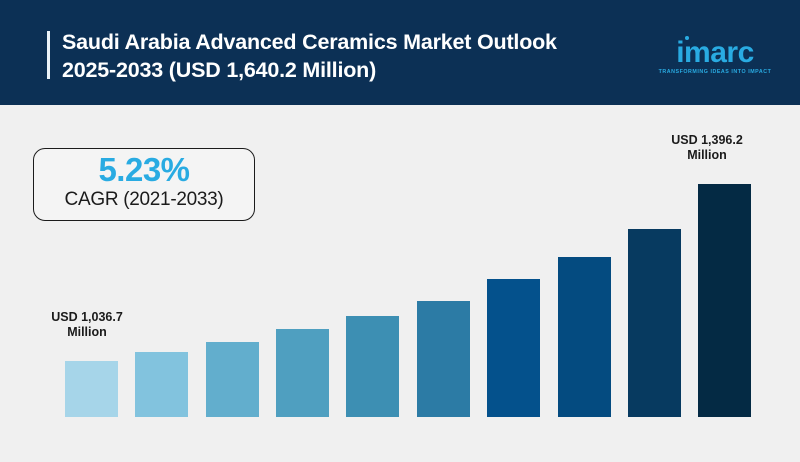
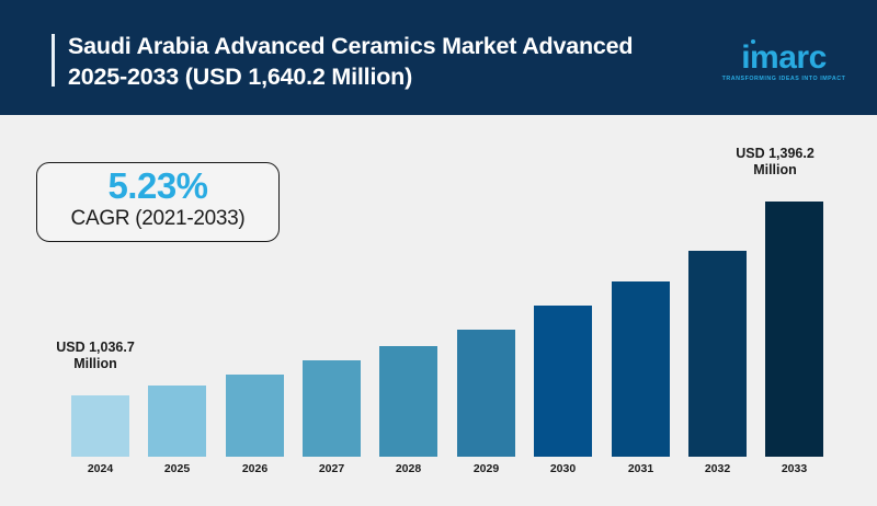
- Saudi Arabia Advanced Ceramics Market Outlook
+ Saudi Arabia Advanced Ceramics Market Advanced
  2025-2033 (USD 1,640.2 Million)
  imarc
  5.23%
  CAGR (2021-2033)
  USD 1,036.7
  Million
  USD 1,396.2
  Million
+ 2024
+ 2025
+ 2026
+ 2027
+ 2028
+ 2029
+ 2030
+ 2031
+ 2032
+ 2033
